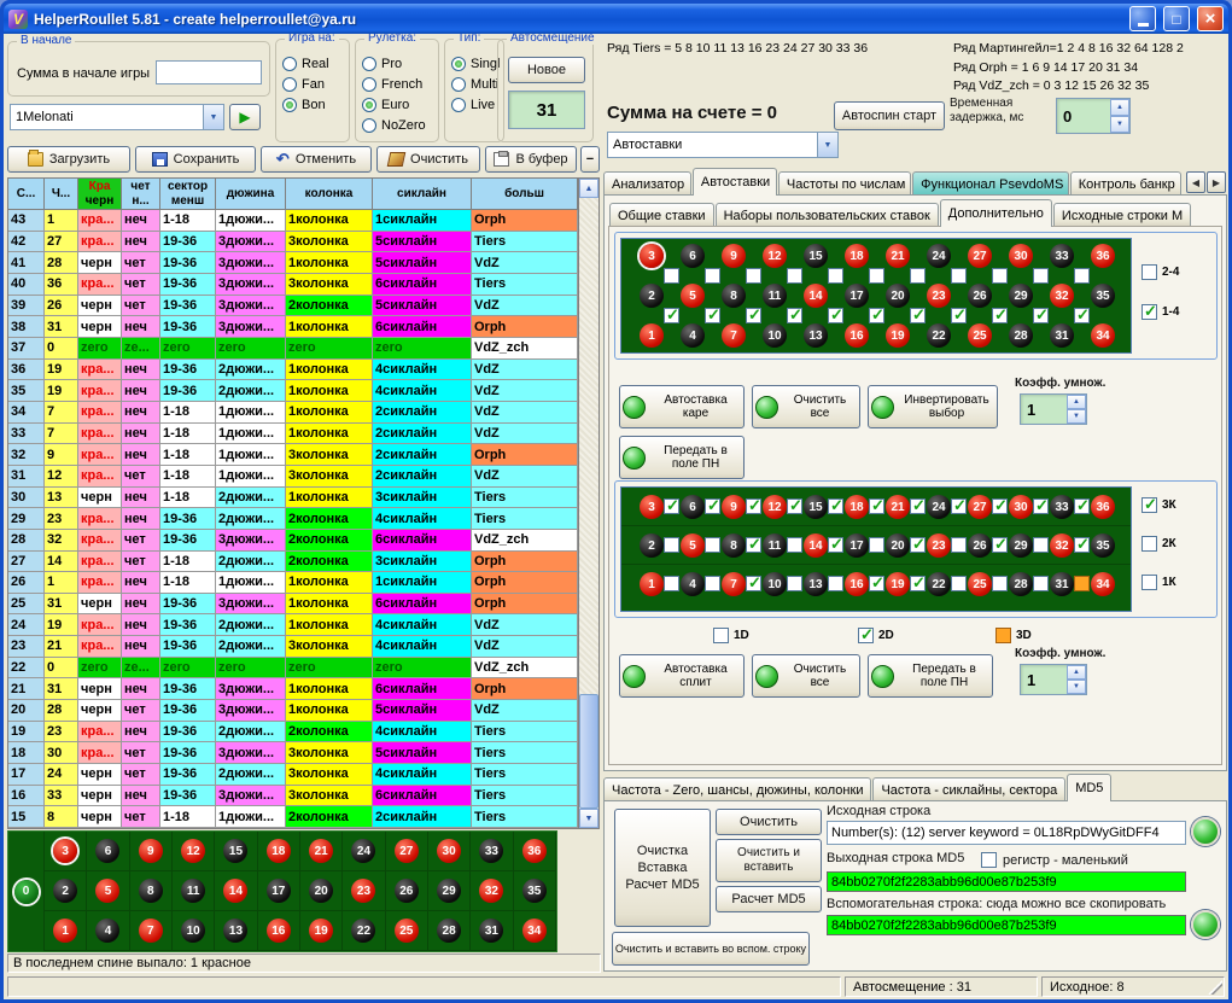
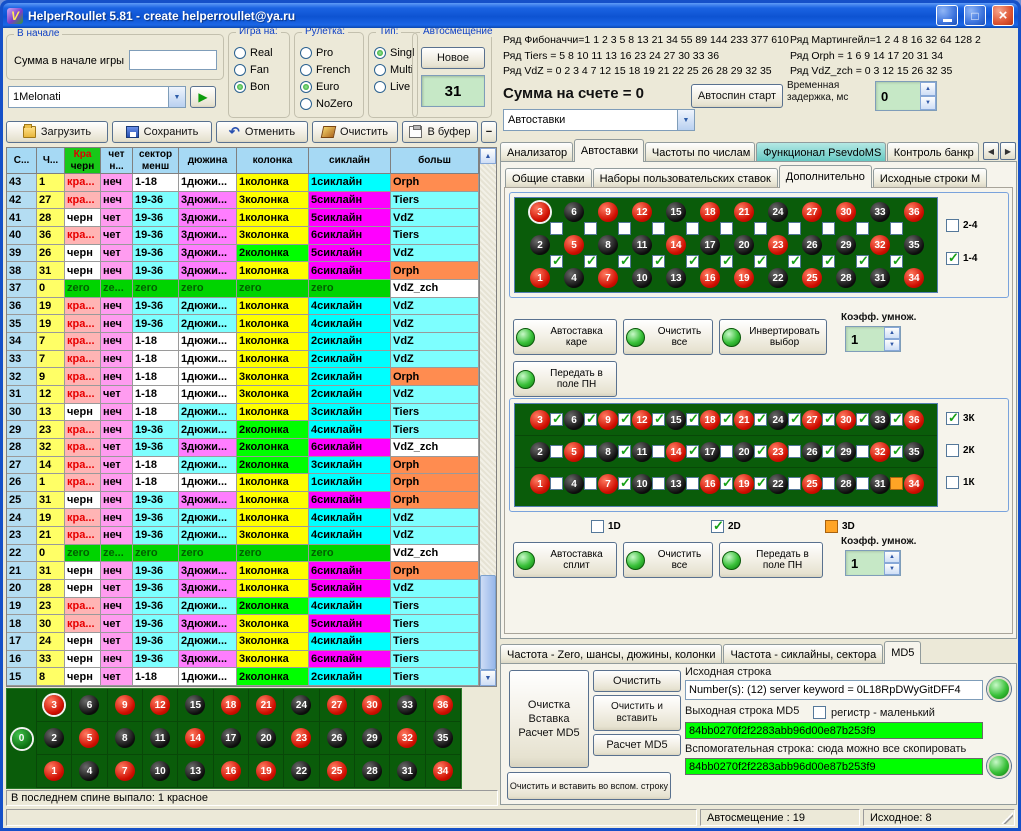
  V
  HelperRoullet 5.81 - create helperroullet@ya.ru
  □
  ×
  В начале
  Сумма в начале игры
  1Melonati
  ▶
  Игра на:
  Real
  Fan
  Bon
  Рулетка:
  Pro
  French
  Euro
  NoZero
  Тип:
  Singl
  Multi
  Live
  Автосмещение
  Новое
  31
  Загрузить
  Сохранить
  ↶
  Отменить
  Очистить
  В буфер
  −
  С...
  Ч...
  Кра
  черн
  чет
  н...
  сектор
  менш
  дюжина
  колонка
  сиклайн
  больш
  43
  1
  кра...
  неч
  1-18
  1дюжи...
  1колонка
  1сиклайн
  Orph
  42
  27
  кра...
  неч
  19-36
  3дюжи...
  3колонка
  5сиклайн
  Tiers
  41
  28
  черн
  чет
  19-36
  3дюжи...
  1колонка
  5сиклайн
  VdZ
  40
  36
  кра...
  чет
  19-36
  3дюжи...
  3колонка
  6сиклайн
  Tiers
  39
  26
  черн
  чет
  19-36
  3дюжи...
  2колонка
  5сиклайн
  VdZ
  38
  31
  черн
  неч
  19-36
  3дюжи...
  1колонка
  6сиклайн
  Orph
  37
  0
  zero
  ze...
  zero
  zero
  zero
  zero
  VdZ_zch
  36
  19
  кра...
  неч
  19-36
  2дюжи...
  1колонка
  4сиклайн
  VdZ
  35
  19
  кра...
  неч
  19-36
  2дюжи...
  1колонка
  4сиклайн
  VdZ
  34
  7
  кра...
  неч
  1-18
  1дюжи...
  1колонка
  2сиклайн
  VdZ
  33
  7
  кра...
  неч
  1-18
  1дюжи...
  1колонка
  2сиклайн
  VdZ
  32
  9
  кра...
  неч
  1-18
  1дюжи...
  3колонка
  2сиклайн
  Orph
  31
  12
  кра...
  чет
  1-18
  1дюжи...
  3колонка
  2сиклайн
  VdZ
  30
  13
  черн
  неч
  1-18
  2дюжи...
  1колонка
  3сиклайн
  Tiers
  29
  23
  кра...
  неч
  19-36
  2дюжи...
  2колонка
  4сиклайн
  Tiers
  28
  32
  кра...
  чет
  19-36
  3дюжи...
  2колонка
  6сиклайн
  VdZ_zch
  27
  14
  кра...
  чет
  1-18
  2дюжи...
  2колонка
  3сиклайн
  Orph
  26
  1
  кра...
  неч
  1-18
  1дюжи...
  1колонка
  1сиклайн
  Orph
  25
  31
  черн
  неч
  19-36
  3дюжи...
  1колонка
  6сиклайн
  Orph
  24
  19
  кра...
  неч
  19-36
  2дюжи...
  1колонка
  4сиклайн
  VdZ
  23
  21
  кра...
  неч
  19-36
  2дюжи...
  3колонка
  4сиклайн
  VdZ
  22
  0
  zero
  ze...
  zero
  zero
  zero
  zero
  VdZ_zch
  21
  31
  черн
  неч
  19-36
  3дюжи...
  1колонка
  6сиклайн
  Orph
  20
  28
  черн
  чет
  19-36
  3дюжи...
  1колонка
  5сиклайн
  VdZ
  19
  23
  кра...
  неч
  19-36
  2дюжи...
  2колонка
  4сиклайн
  Tiers
  18
  30
  кра...
  чет
  19-36
  3дюжи...
  3колонка
  5сиклайн
  Tiers
  17
  24
  черн
  чет
  19-36
  2дюжи...
  3колонка
  4сиклайн
  Tiers
  16
  33
  черн
  неч
  19-36
  3дюжи...
  3колонка
  6сиклайн
  Tiers
  15
  8
  черн
  чет
  1-18
  1дюжи...
  2колонка
  2сиклайн
  Tiers
  0
  3
  2
  1
  6
  5
  4
  9
  8
  7
  12
  11
  10
  15
  14
  13
  18
  17
  16
  21
  20
  19
  24
  23
  22
  27
  26
  25
  30
  29
  28
  33
  32
  31
  36
  35
  34
  В последнем спине выпало: 1 красное
+ Ряд Фибоначчи=1 1 2 3 5 8 13 21 34 55 89 144 233 377 610
  Ряд Tiers = 5 8 10 11 13 16 23 24 27 30 33 36
+ Ряд VdZ = 0 2 3 4 7 12 15 18 19 21 22 25 26 28 29 32 35
  Ряд Мартингейл=1 2 4 8 16 32 64 128 2
  Ряд Orph = 1 6 9 14 17 20 31 34
  Ряд VdZ_zch = 0 3 12 15 26 32 35
  Сумма на счете = 0
  Автоспин старт
  Временная задержка, мс
  0
  Автоставки
  Анализатор
  Автоставки
  Частоты по числам
  Функционал PsevdoMS
  Контроль банкр
  ◀
  ▶
  Общие ставки
  Наборы пользовательских ставок
  Дополнительно
  Исходные строки М
  3
  6
  9
  12
  15
  18
  21
  24
  27
  30
  33
  36
  2
  5
  8
  11
  14
  17
  20
  23
  26
  29
  32
  35
  1
  4
  7
  10
  13
  16
  19
  22
  25
  28
  31
  34
  2-4
  1-4
  Автоставка каре
  Очистить все
  Инвертировать выбор
  Коэфф. умнож.
  1
  Передать в поле ПН
  3
  6
  9
  12
  15
  18
  21
  24
  27
  30
  33
  36
  2
  5
  8
  11
  14
  17
  20
  23
  26
  29
  32
  35
  1
  4
  7
  10
  13
  16
  19
  22
  25
  28
  31
  34
  3К
  2К
  1К
  1D
  2D
  3D
  Автоставка сплит
  Очистить все
  Передать в поле ПН
  Коэфф. умнож.
  1
  Частота - Zero, шансы, дюжины, колонки
  Частота - сиклайны, сектора
  MD5
  Очистка Вставка Расчет MD5
  Очистить
  Очистить и вставить
  Расчет MD5
  Исходная строка
  Number(s): (12) server keyword = 0L18RpDWyGitDFF4
  Выходная строка MD5
  регистр - маленький
  84bb0270f2f2283abb96d00e87b253f9
  Вспомогательная строка: сюда можно все скопировать
  84bb0270f2f2283abb96d00e87b253f9
  Очистить и вставить во вспом. строку
- Автосмещение : 31
+ Автосмещение : 19
  Исходное: 8
